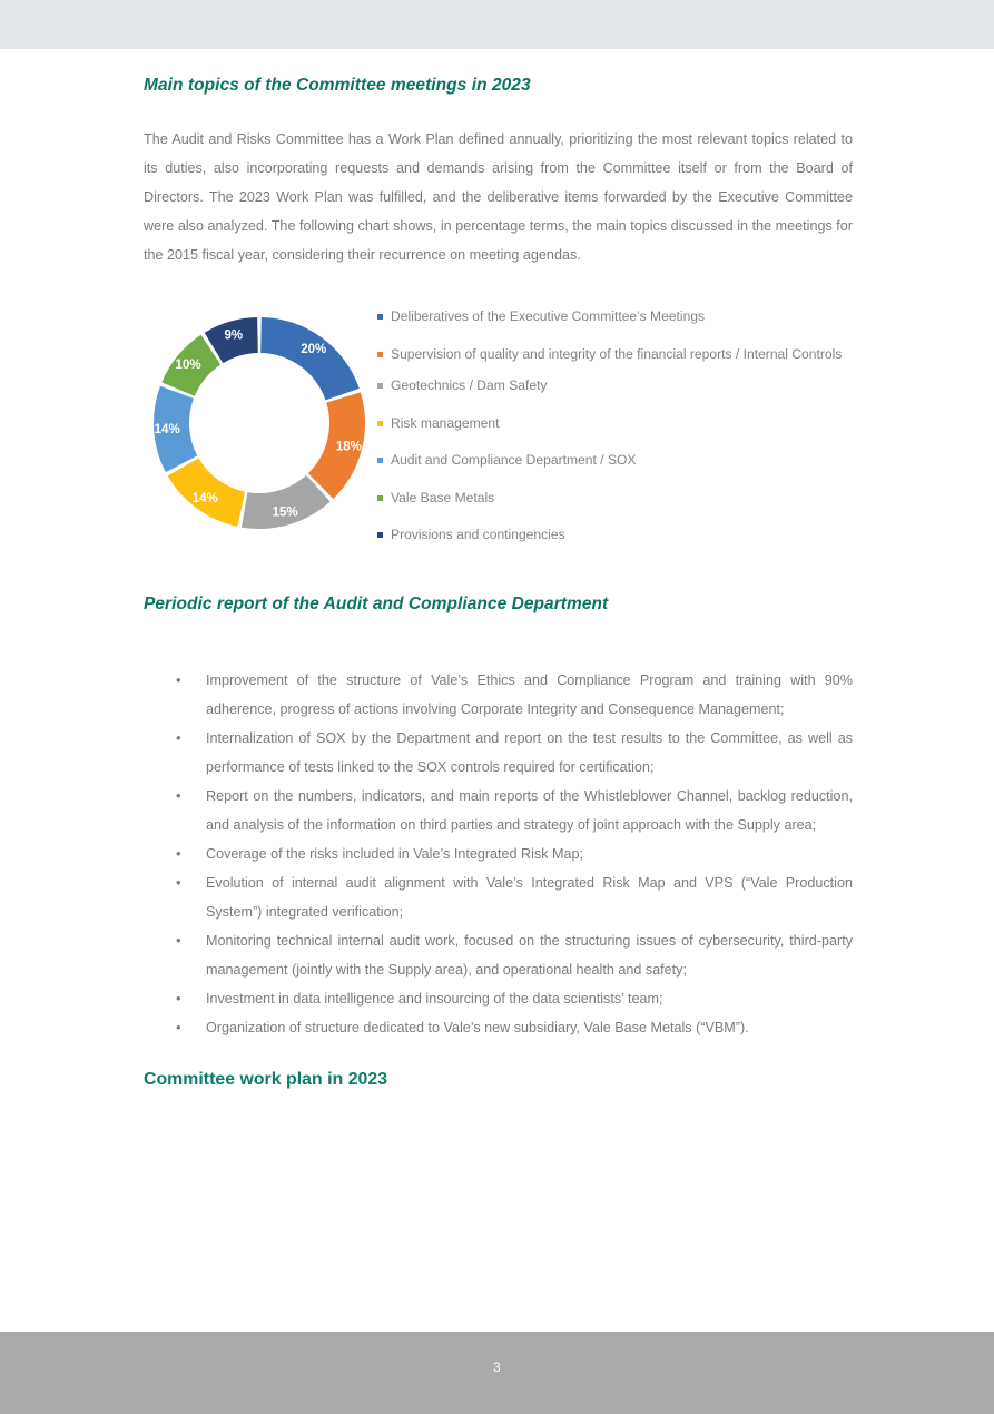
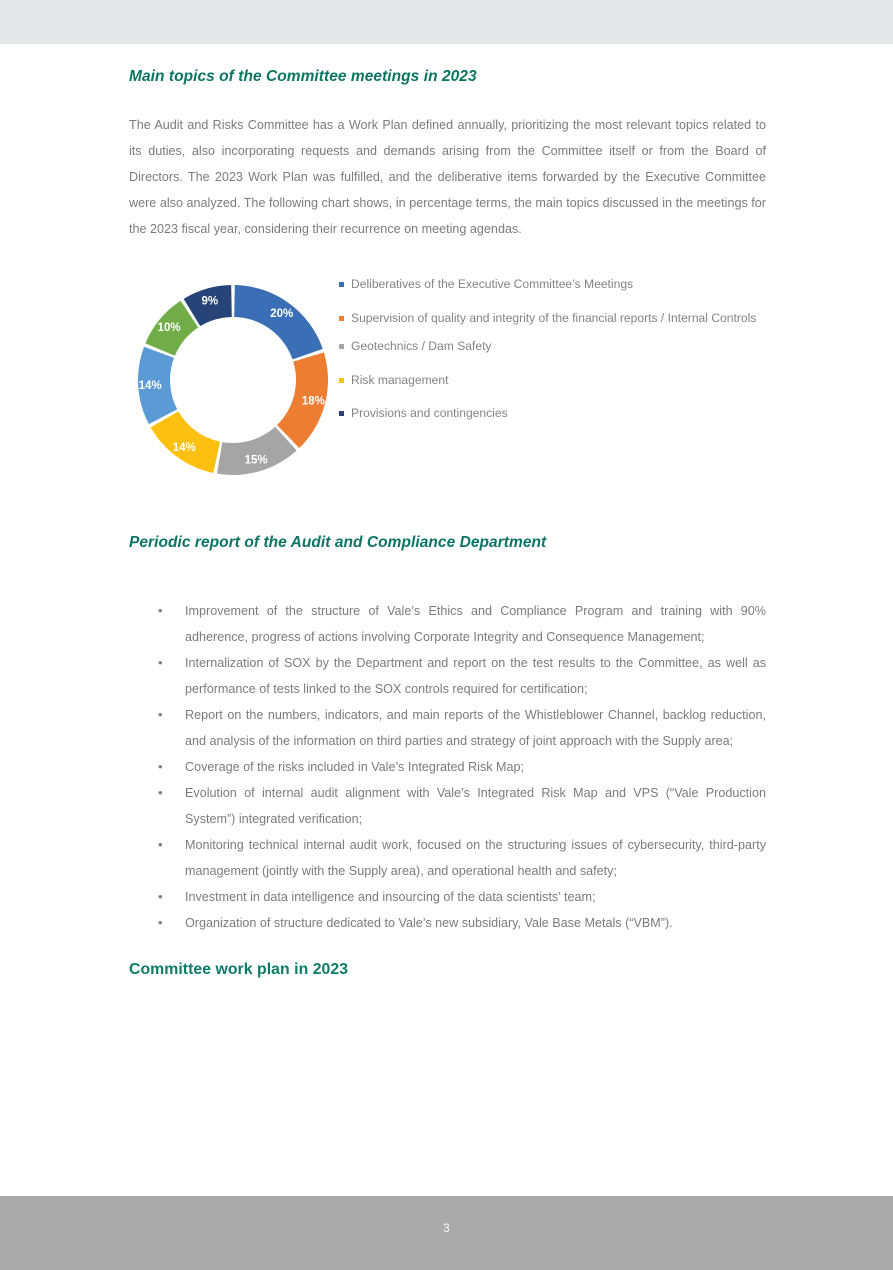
  3
  Main topics of the Committee meetings in 2023
- The Audit and Risks Committee has a Work Plan defined annually, prioritizing the most relevant topics related to its duties, also incorporating requests and demands arising from the Committee itself or from the Board of Directors. The 2023 Work Plan was fulfilled, and the deliberative items forwarded by the Executive Committee were also analyzed. The following chart shows, in percentage terms, the main topics discussed in the meetings for the 2015 fiscal year, considering their recurrence on meeting agendas.
+ The Audit and Risks Committee has a Work Plan defined annually, prioritizing the most relevant topics related to its duties, also incorporating requests and demands arising from the Committee itself or from the Board of Directors. The 2023 Work Plan was fulfilled, and the deliberative items forwarded by the Executive Committee were also analyzed. The following chart shows, in percentage terms, the main topics discussed in the meetings for the 2023 fiscal year, considering their recurrence on meeting agendas.
  20%
  18%
  15%
  14%
  14%
  10%
  9%
  Deliberatives of the Executive Committee’s Meetings
  Supervision of quality and integrity of the financial reports / Internal Controls
  Geotechnics / Dam Safety
  Risk management
- Audit and Compliance Department / SOX
- Vale Base Metals
  Provisions and contingencies
  Periodic report of the Audit and Compliance Department
  •
  Improvement of the structure of Vale’s Ethics and Compliance Program and training with 90% adherence, progress of actions involving Corporate Integrity and Consequence Management;
  •
  Internalization of SOX by the Department and report on the test results to the Committee, as well as performance of tests linked to the SOX controls required for certification;
  •
  Report on the numbers, indicators, and main reports of the Whistleblower Channel, backlog reduction, and analysis of the information on third parties and strategy of joint approach with the Supply area;
  •
  Coverage of the risks included in Vale’s Integrated Risk Map;
  •
  Evolution of internal audit alignment with Vale’s Integrated Risk Map and VPS (“Vale Production System”) integrated verification;
  •
  Monitoring technical internal audit work, focused on the structuring issues of cybersecurity, third-party management (jointly with the Supply area), and operational health and safety;
  •
  Investment in data intelligence and insourcing of the data scientists’ team;
  •
  Organization of structure dedicated to Vale’s new subsidiary, Vale Base Metals (“VBM”).
  Committee work plan in 2023
